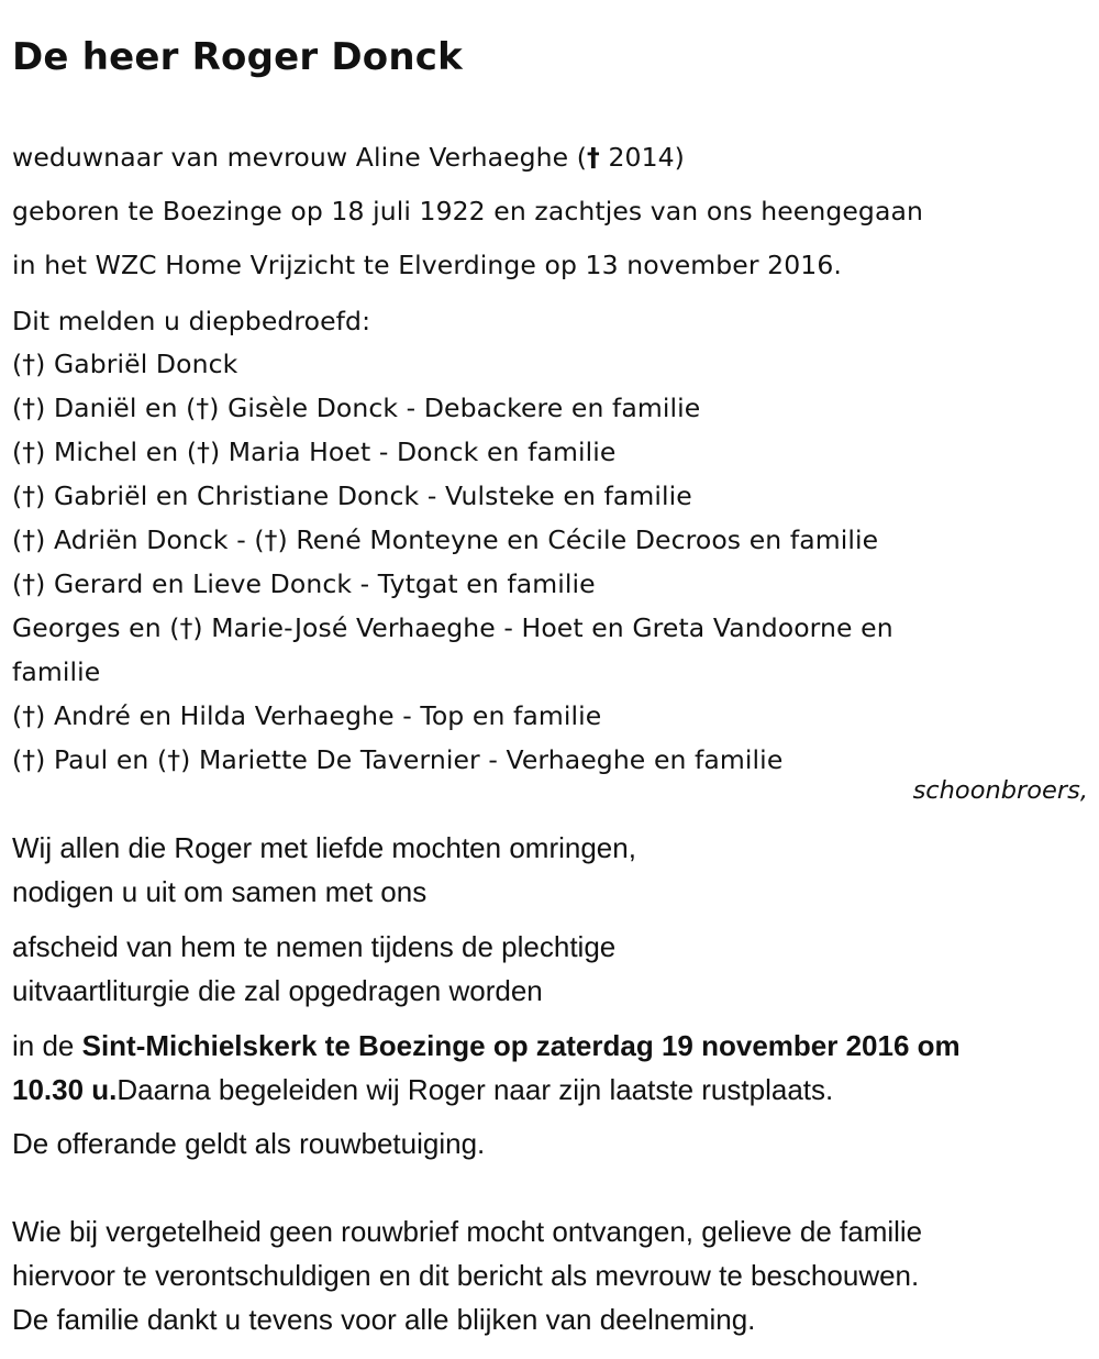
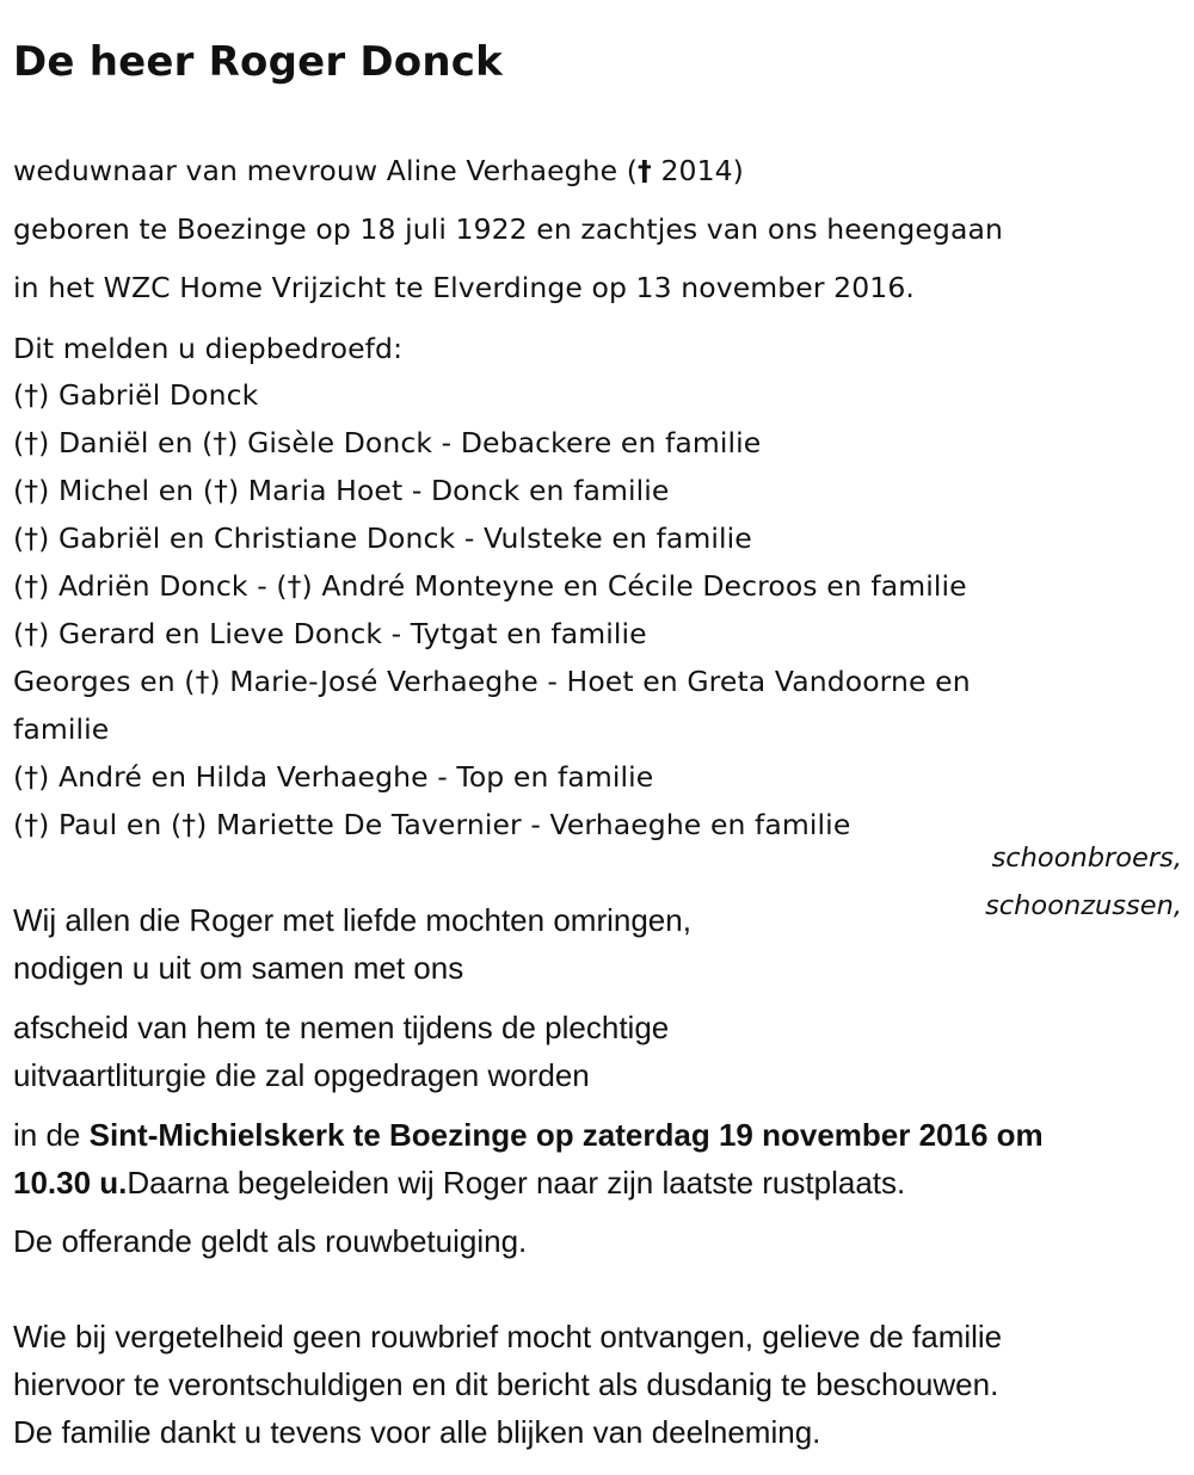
  De heer Roger Donck
  weduwnaar van mevrouw Aline Verhaeghe († 2014)
  geboren te Boezinge op 18 juli 1922 en zachtjes van ons heengegaan
  in het WZC Home Vrijzicht te Elverdinge op 13 november 2016.
  Dit melden u diepbedroefd:
  (†) Gabriël Donck
  (†) Daniël en (†) Gisèle Donck - Debackere en familie
  (†) Michel en (†) Maria Hoet - Donck en familie
  (†) Gabriël en Christiane Donck - Vulsteke en familie
- (†) Adriën Donck - (†) René Monteyne en Cécile Decroos en familie
+ (†) Adriën Donck - (†) André Monteyne en Cécile Decroos en familie
  (†) Gerard en Lieve Donck - Tytgat en familie
  Georges en (†) Marie-José Verhaeghe - Hoet en Greta Vandoorne en
  familie
  (†) André en Hilda Verhaeghe - Top en familie
  (†) Paul en (†) Mariette De Tavernier - Verhaeghe en familie
  schoonbroers,
+ schoonzussen,
  Wij allen die Roger met liefde mochten omringen,
  nodigen u uit om samen met ons
  afscheid van hem te nemen tijdens de plechtige
  uitvaartliturgie die zal opgedragen worden
  in de Sint-Michielskerk te Boezinge op zaterdag 19 november 2016 om
  10.30 u.Daarna begeleiden wij Roger naar zijn laatste rustplaats.
  De offerande geldt als rouwbetuiging.
  Wie bij vergetelheid geen rouwbrief mocht ontvangen, gelieve de familie
- hiervoor te verontschuldigen en dit bericht als mevrouw te beschouwen.
+ hiervoor te verontschuldigen en dit bericht als dusdanig te beschouwen.
  De familie dankt u tevens voor alle blijken van deelneming.
